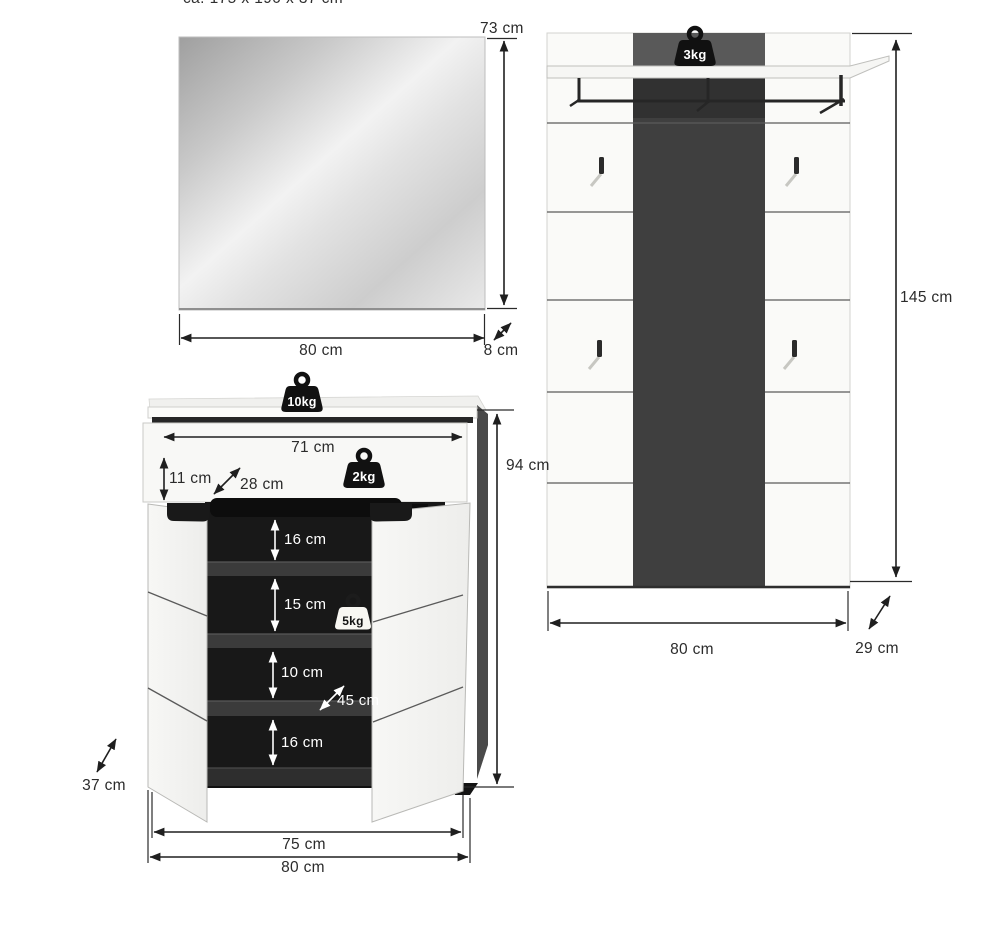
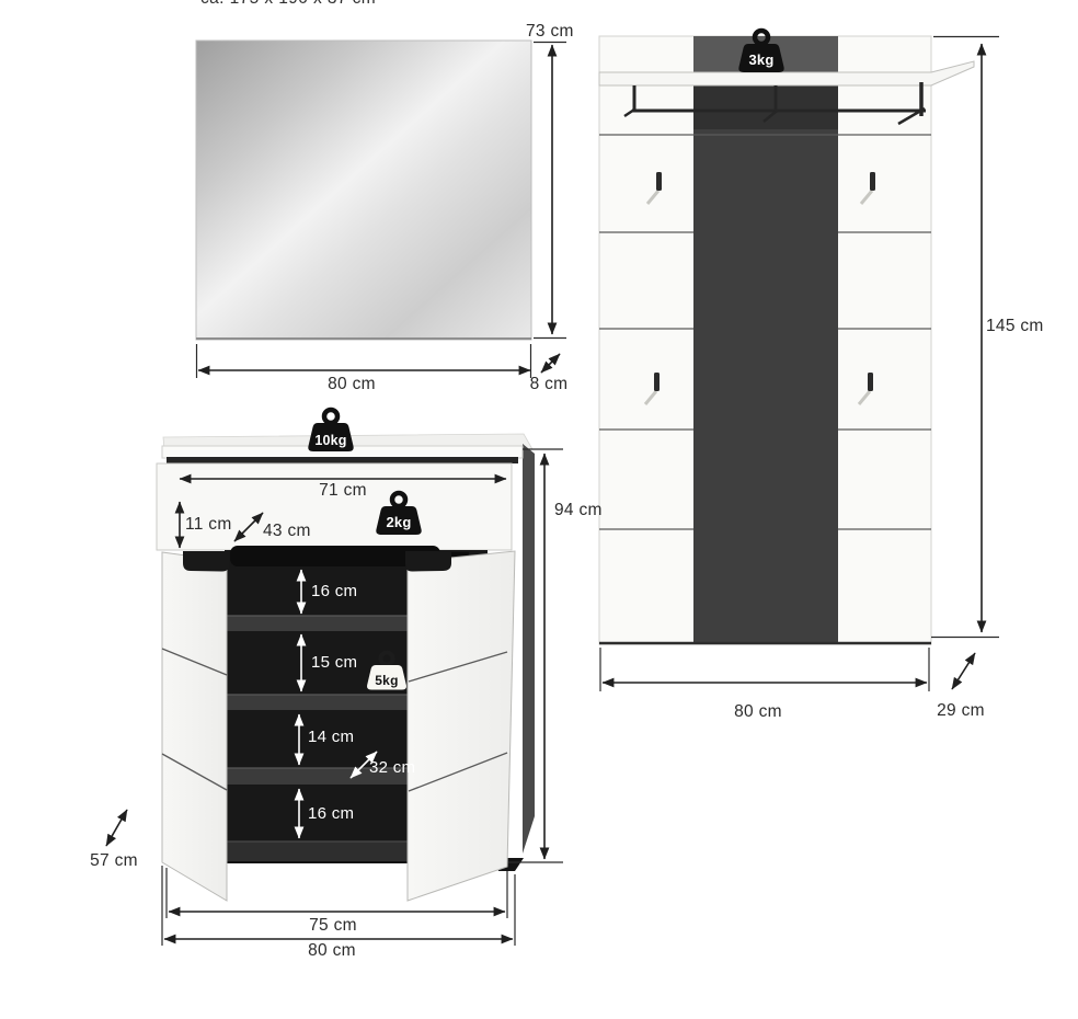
  73 cm
  80 cm
  8 cm
  3kg
  145 cm
  80 cm
  29 cm
  71 cm
  11 cm
- 28 cm
+ 43 cm
  10kg
  2kg
  5kg
  16 cm
  15 cm
- 10 cm
+ 14 cm
  16 cm
- 45 cm
+ 32 cm
  94 cm
- 37 cm
+ 57 cm
  75 cm
  80 cm
